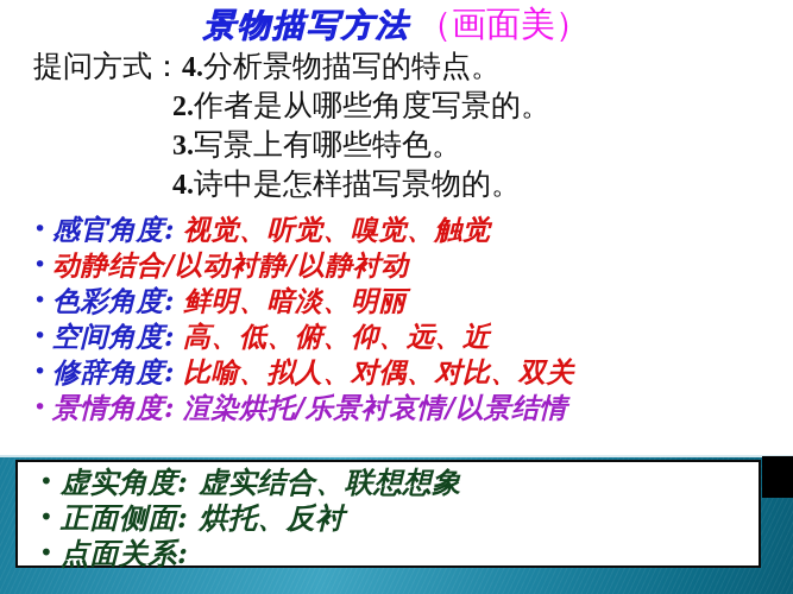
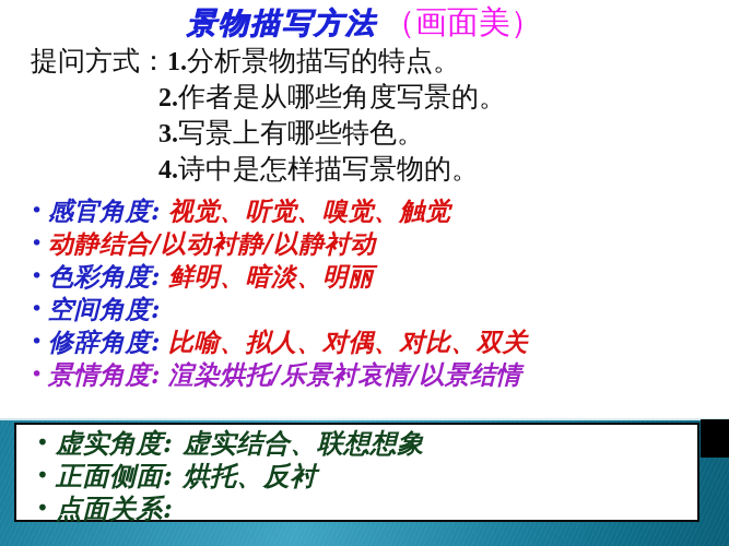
  景物描写方法 （画面美）
- 提问方式：4.分析景物描写的特点。
+ 提问方式：1.分析景物描写的特点。
  2.作者是从哪些角度写景的。
  3.写景上有哪些特色。
  4.诗中是怎样描写景物的。
  •
  感官角度:
  视觉、听觉、嗅觉、触觉
  •
  动静结合/以动衬静/以静衬动
  •
  色彩角度:
  鲜明、暗淡、明丽
  •
  空间角度:
- 高、低、俯、仰、远、近
  •
  修辞角度:
  比喻、拟人、对偶、对比、双关
  •
  景情角度:
  渲染烘托/乐景衬哀情/以景结情
  •
  虚实角度:
  虚实结合、联想想象
  •
  正面侧面:
  烘托、反衬
  •
  点面关系:
